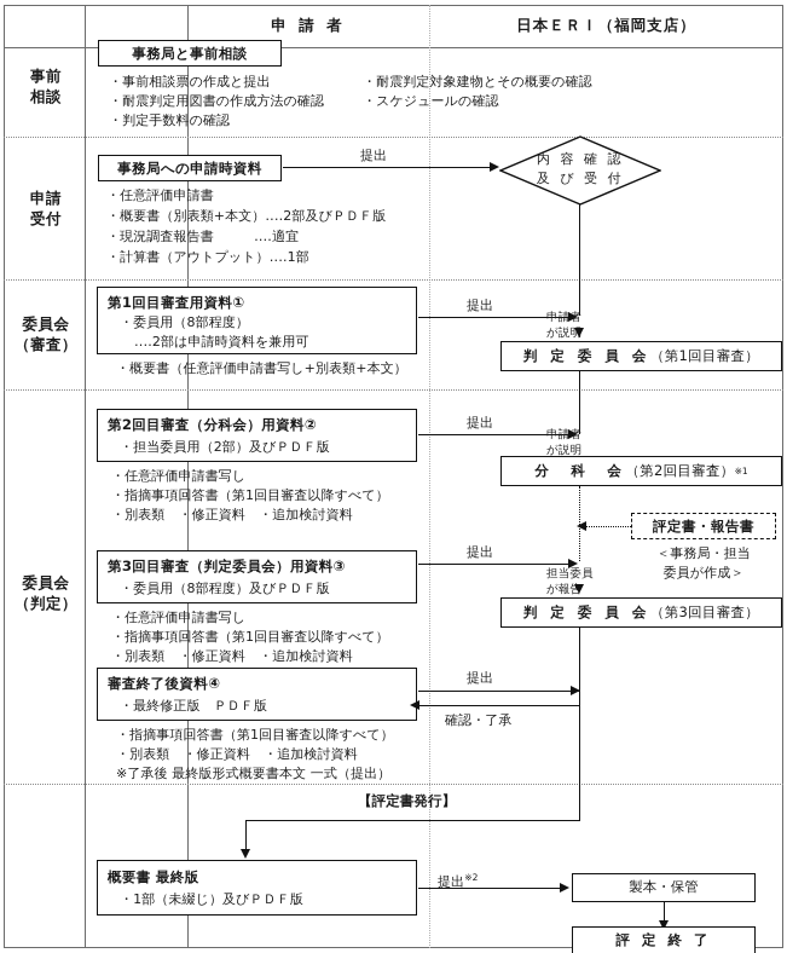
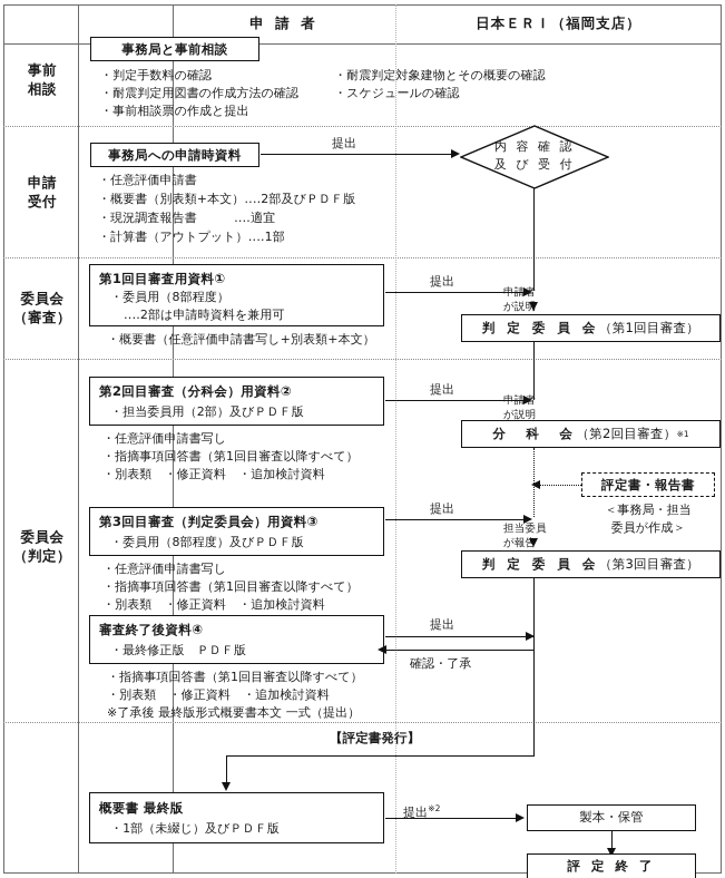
  申 請 者
  日本ＥＲＩ（福岡支店）
  事前
  相談
  申請
  受付
  委員会
  （審査）
  委員会
  （判定）
  事務局と事前相談
- ・事前相談票の作成と提出
+ ・判定手数料の確認
  ・耐震判定用図書の作成方法の確認
- ・判定手数料の確認
+ ・事前相談票の作成と提出
  ・耐震判定対象建物とその概要の確認
  ・スケジュールの確認
  事務局への申請時資料
  ・任意評価申請書
  ・概要書（別表類+本文）‥‥2部及びＰＤＦ版
  ・現況調査報告書 ‥‥適宜
  ・計算書（アウトプット）‥‥1部
  提出
  内 容 確 認
  及 び 受 付
  第1回目審査用資料①
  ・委員用（8部程度）
  ‥‥2部は申請時資料を兼用可
  ・概要書（任意評価申請書写し+別表類+本文）
  提出
  申請者
  が説明
  判 定 委 員 会
  （第1回目審査）
  第2回目審査（分科会）用資料②
  ・担当委員用（2部）及びＰＤＦ版
  ・任意評価申請書写し
  ・指摘事項回答書（第1回目審査以降すべて）
  ・別表類 ・修正資料 ・追加検討資料
  提出
  申請者
  が説明
  分 科 会
  （第2回目審査）
  ※1
  評定書・報告書
  ＜事務局・担当
  委員が作成＞
  第3回目審査（判定委員会）用資料③
  ・委員用（8部程度）及びＰＤＦ版
  ・任意評価申請書写し
  ・指摘事項回答書（第1回目審査以降すべて）
  ・別表類 ・修正資料 ・追加検討資料
  提出
  担当委員
  が報告
  判 定 委 員 会
  （第3回目審査）
  審査終了後資料④
  ・最終修正版 ＰＤＦ版
  ・指摘事項回答書（第1回目審査以降すべて）
  ・別表類 ・修正資料 ・追加検討資料
  ※了承後 最終版形式概要書本文 一式（提出）
  提出
  確認・了承
  【評定書発行】
  概要書 最終版
  ・1部（未綴じ）及びＰＤＦ版
  提出※2
  製本・保管
  評 定 終 了
